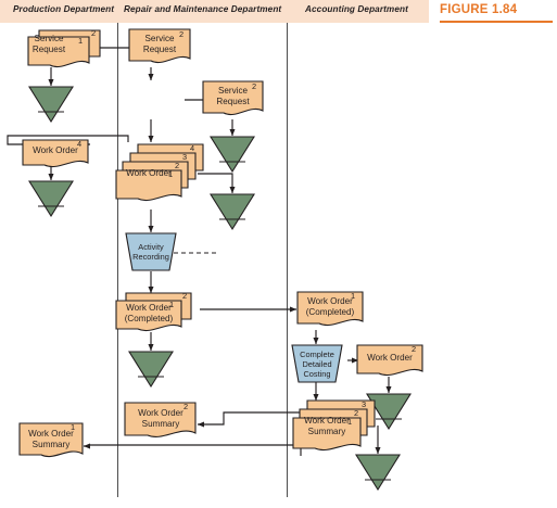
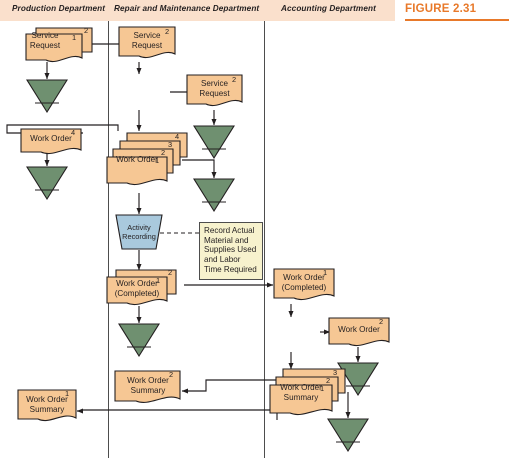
  Production Department
  Repair and Maintenance Department
  Accounting Department
- FIGURE 1.84
+ FIGURE 2.31
  2
  1
  Service
  Request
  4
  Work Order
  1
  Work Order
  Summary
  2
  Service
  Request
  4
  3
  2
  1
  Work Order
  Activity
  Recording
+ Record Actual Material and Supplies Used and Labor Time Required
  2
  1
  Work Order
  (Completed)
  2
  Work Order
  Summary
  2
  Service
  Request
  1
  Work Order
  (Completed)
- Complete
- Detailed
- Costing
  2
  Work Order
  3
  2
  1
  Work Order
  Summary
